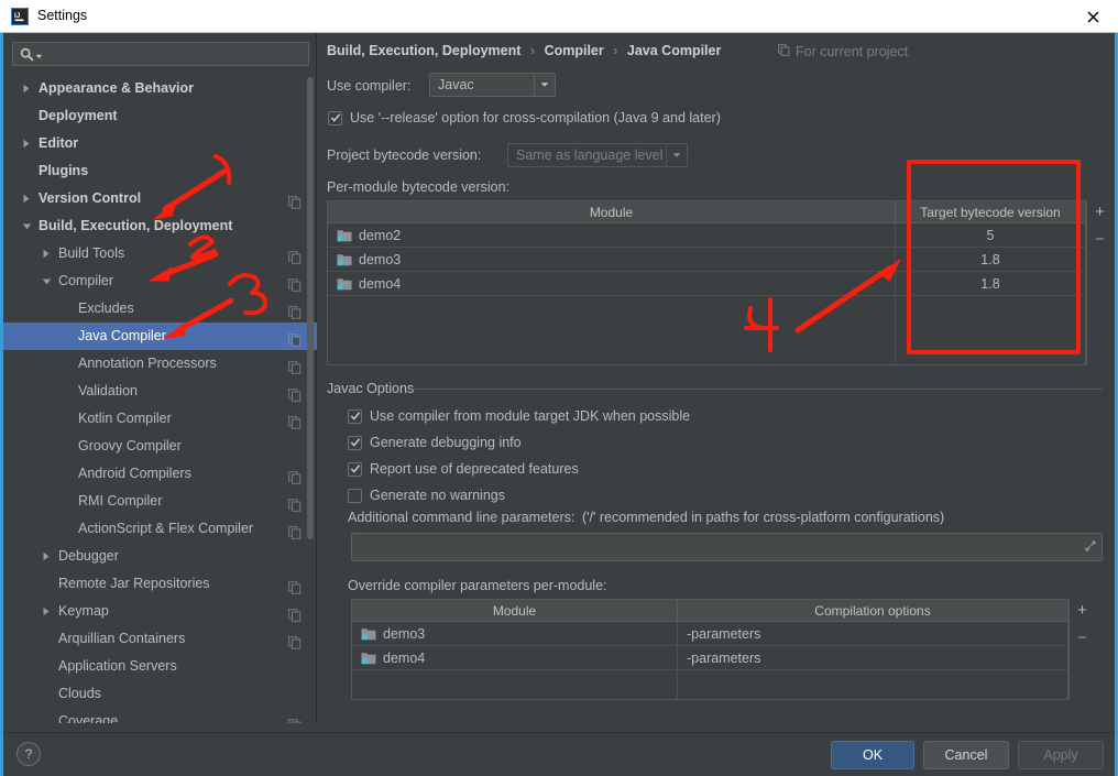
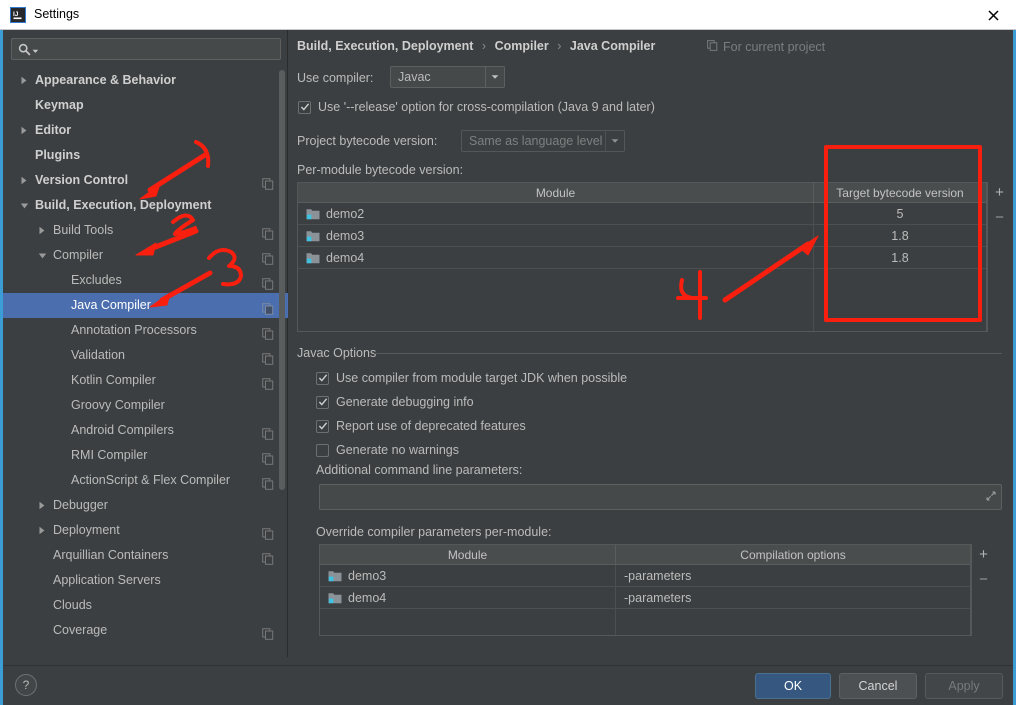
  Settings
  Appearance & Behavior
- Deployment
+ Keymap
  Editor
  Plugins
  Version Control
  Build, Execution, Deployment
  Build Tools
  Compiler
  Excludes
  Java Compiler
  Annotation Processors
  Validation
  Kotlin Compiler
  Groovy Compiler
  Android Compilers
  RMI Compiler
  ActionScript & Flex Compiler
  Debugger
- Remote Jar Repositories
- Keymap
+ Deployment
  Arquillian Containers
  Application Servers
  Clouds
  Coverage
  Build, Execution, Deployment › Compiler › Java Compiler
  For current project
  Use compiler:
  Javac
  Use '--release' option for cross-compilation (Java 9 and later)
  Project bytecode version:
  Same as language level
  Per-module bytecode version:
  Module
  Target bytecode version
  demo2
  5
  demo3
  1.8
  demo4
  1.8
  +
  −
  Javac Option
  Use compiler from module target JDK when possible
  Generate debugging info
  Report use of deprecated features
  Generate no warnings
  Additional command line parameters:
- ('/' recommended in paths for cross-platform configurations)
  Override compiler parameters per-module:
  Module
  Compilation options
  demo3
  -parameters
  demo4
  -parameters
  +
  −
  ?
  OK
  Cancel
  Apply
